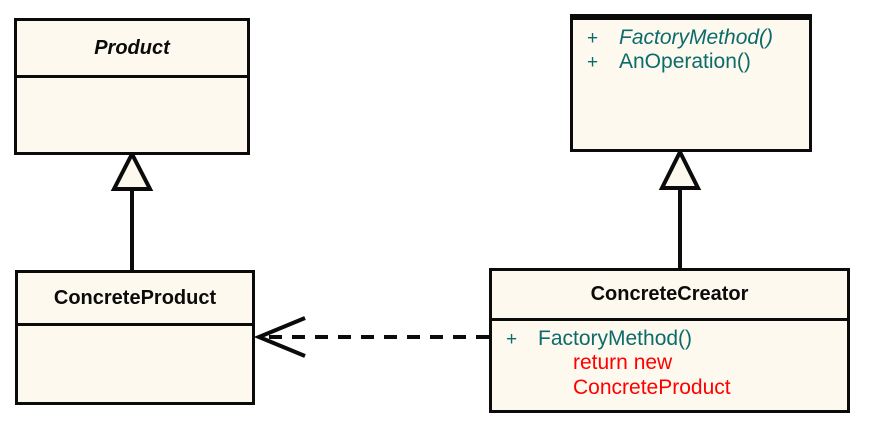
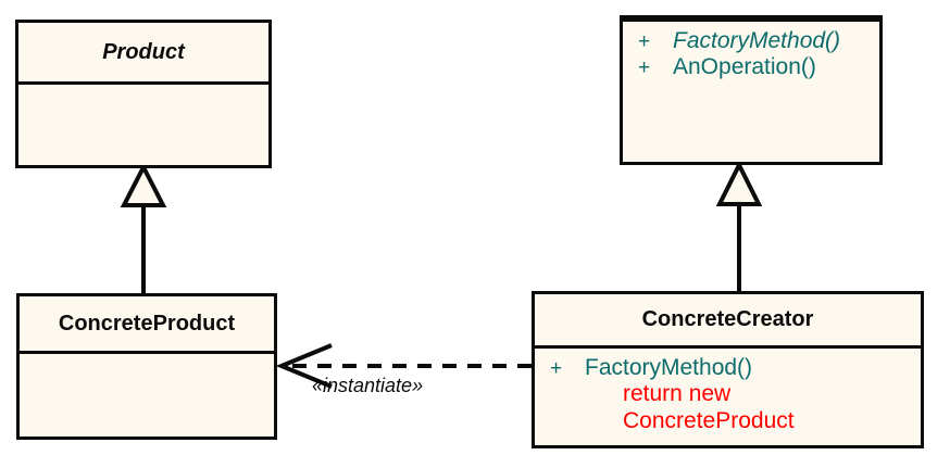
  Product
  +
  FactoryMethod()
  +
  AnOperation()
  ConcreteProduct
  ConcreteCreator
  +
  FactoryMethod()
  return new
  ConcreteProduct
+ «instantiate»
